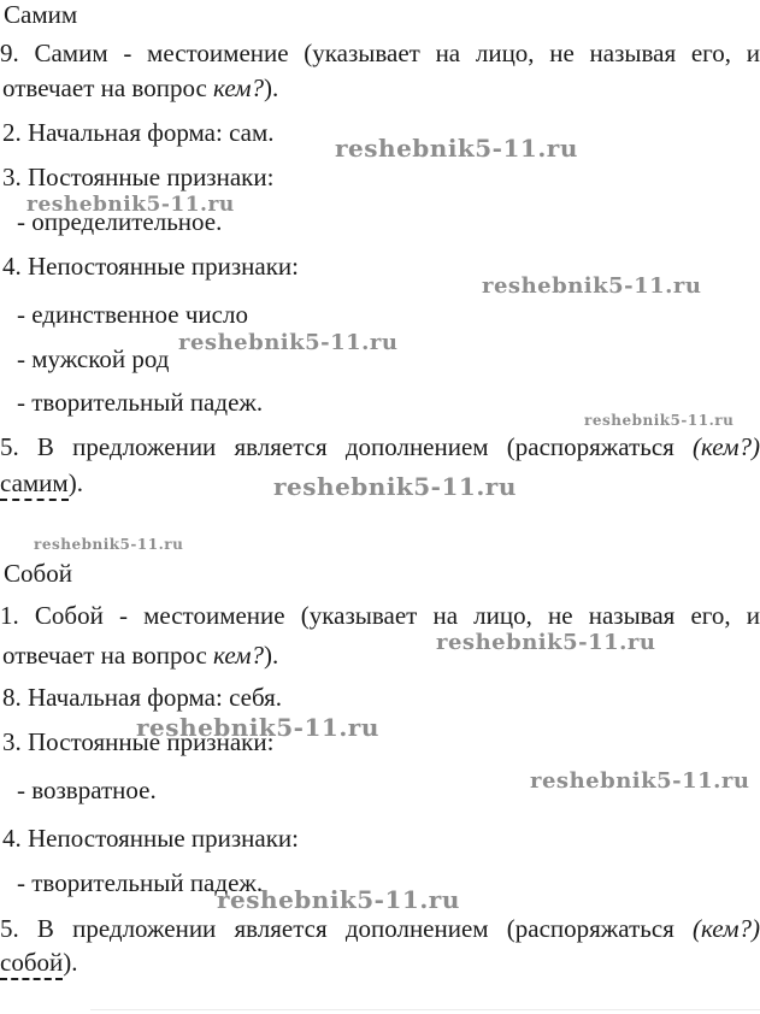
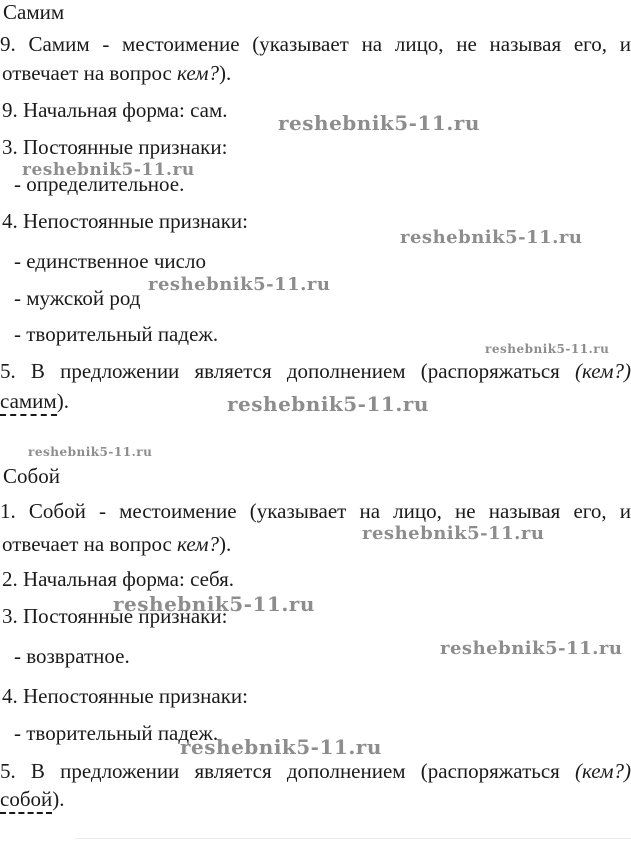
  Самим
  9. Самим - местоимение (указывает на лицо, не называя его, и
  отвечает на вопрос кем?).
- 2. Начальная форма: сам.
+ 9. Начальная форма: сам.
  3. Постоянные признаки:
  - определительное.
  4. Непостоянные признаки:
  - единственное число
  - мужской род
  - творительный падеж.
  5. В предложении является дополнением (распоряжаться (кем?)
  самим).
  Собой
  1. Собой - местоимение (указывает на лицо, не называя его, и
  отвечает на вопрос кем?).
- 8. Начальная форма: себя.
+ 2. Начальная форма: себя.
  3. Постоянные признаки:
  - возвратное.
  4. Непостоянные признаки:
  - творительный падеж.
  5. В предложении является дополнением (распоряжаться (кем?)
  собой).
  reshebnik5-11.ru
  reshebnik5-11.ru
  reshebnik5-11.ru
  reshebnik5-11.ru
  reshebnik5-11.ru
  reshebnik5-11.ru
  reshebnik5-11.ru
  reshebnik5-11.ru
  reshebnik5-11.ru
  reshebnik5-11.ru
  reshebnik5-11.ru
